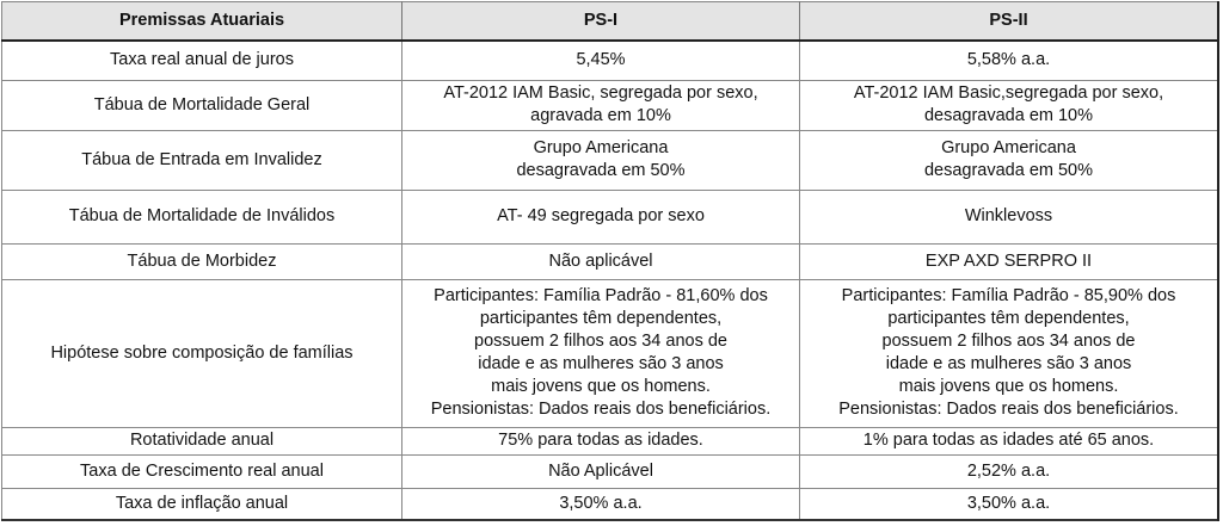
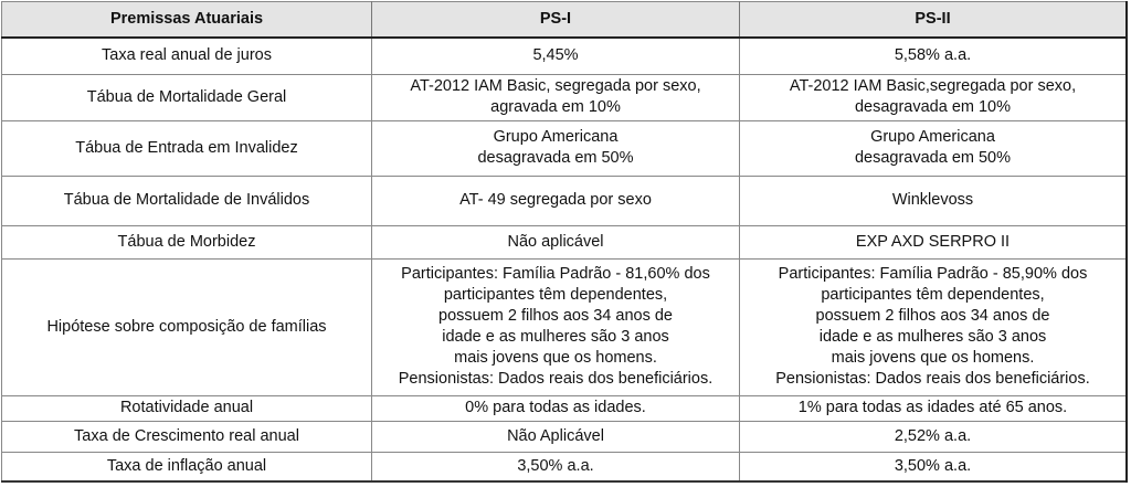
  Premissas Atuariais	PS-I	PS-II
  Taxa real anual de juros	5,45%	5,58% a.a.
  Tábua de Mortalidade Geral	AT-2012 IAM Basic, segregada por sexo, agravada em 10%	AT-2012 IAM Basic,segregada por sexo, desagravada em 10%
  Tábua de Entrada em Invalidez	Grupo Americana desagravada em 50%	Grupo Americana desagravada em 50%
  Tábua de Mortalidade de Inválidos	AT- 49 segregada por sexo	Winklevoss
  Tábua de Morbidez	Não aplicável	EXP AXD SERPRO II
  Hipótese sobre composição de famílias	Participantes: Família Padrão - 81,60% dos participantes têm dependentes, possuem 2 filhos aos 34 anos de idade e as mulheres são 3 anos mais jovens que os homens. Pensionistas: Dados reais dos beneficiários.	Participantes: Família Padrão - 85,90% dos participantes têm dependentes, possuem 2 filhos aos 34 anos de idade e as mulheres são 3 anos mais jovens que os homens. Pensionistas: Dados reais dos beneficiários.
- Rotatividade anual	75% para todas as idades.	1% para todas as idades até 65 anos.
+ Rotatividade anual	0% para todas as idades.	1% para todas as idades até 65 anos.
  Taxa de Crescimento real anual	Não Aplicável	2,52% a.a.
  Taxa de inflação anual	3,50% a.a.	3,50% a.a.
